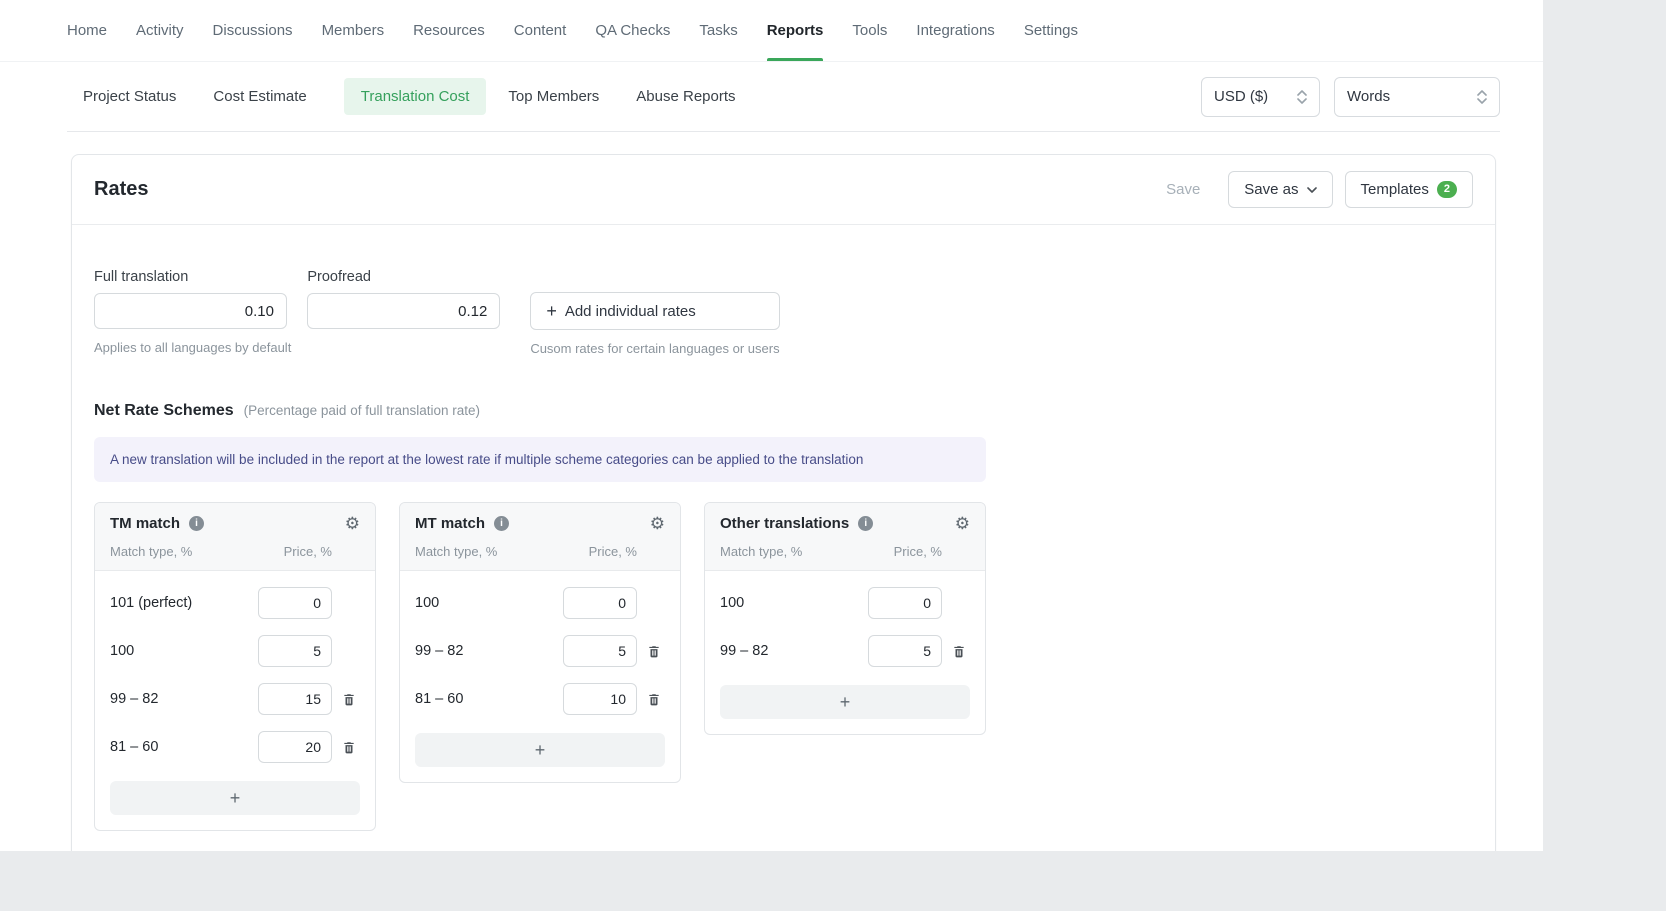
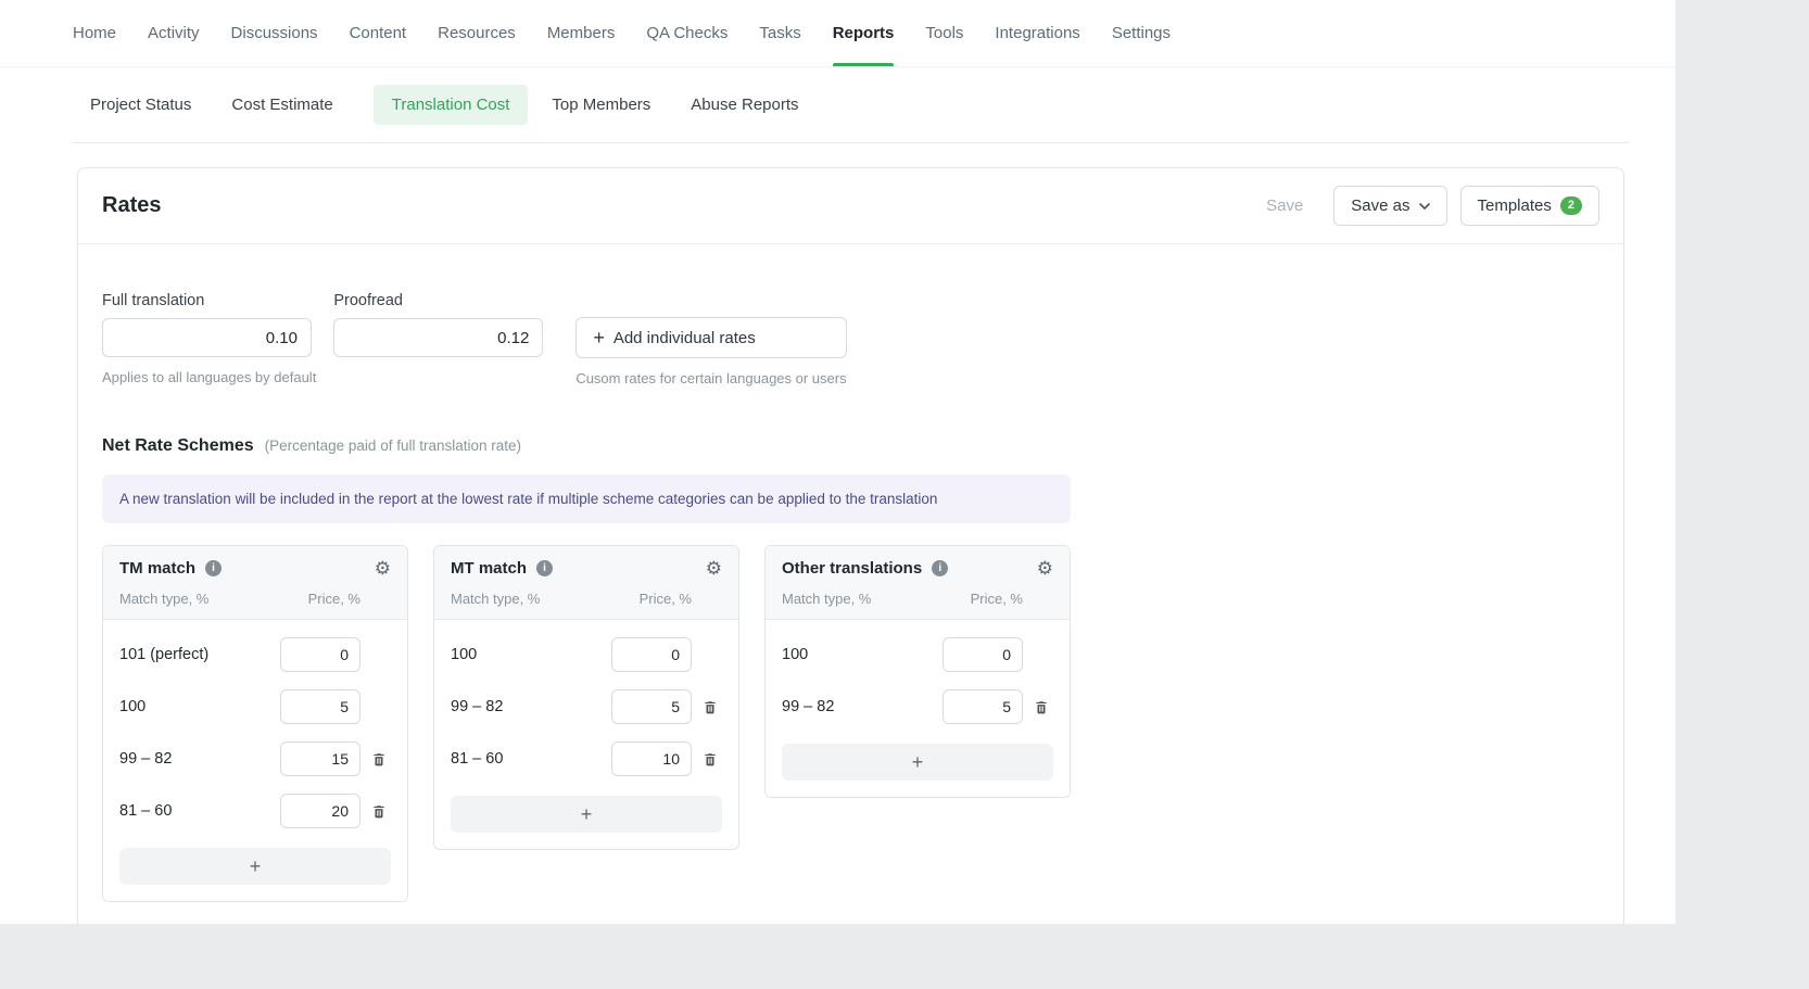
  Home
  Activity
  Discussions
- Members
+ Content
  Resources
- Content
+ Members
  QA Checks
  Tasks
  Reports
  Tools
  Integrations
  Settings
  Project Status
  Cost Estimate
  Translation Cost
  Top Members
  Abuse Reports
- USD ($)
- Words
  Rates
  Save
  Save as
  Templates
  2
  Full translation
  0.10
  Applies to all languages by default
  Proofread
  0.12
  +
  Add individual rates
  Cusom rates for certain languages or users
  Net Rate Schemes
  (Percentage paid of full translation rate)
  A new translation will be included in the report at the lowest rate if multiple scheme categories can be applied to the translation
  TM match
  i
  ⚙
  Match type, %
  Price, %
  101 (perfect)
  0
  100
  5
  99 – 82
  15
  81 – 60
  20
  +
  MT match
  i
  ⚙
  Match type, %
  Price, %
  100
  0
  99 – 82
  5
  81 – 60
  10
  +
  Other translations
  i
  ⚙
  Match type, %
  Price, %
  100
  0
  99 – 82
  5
  +
